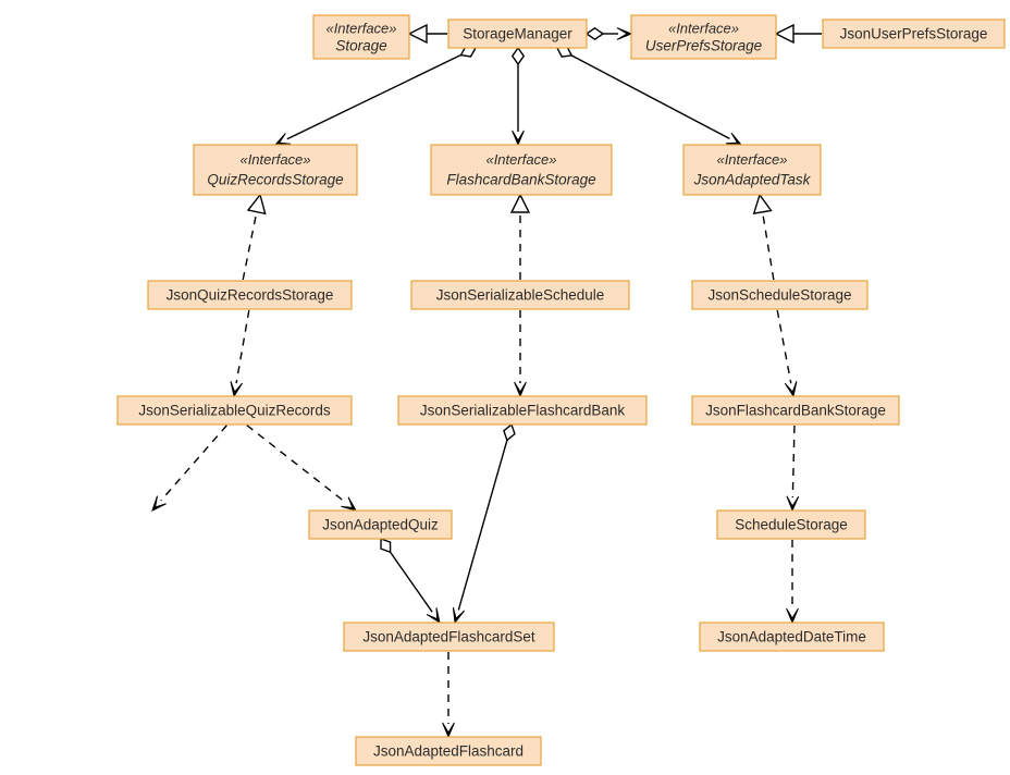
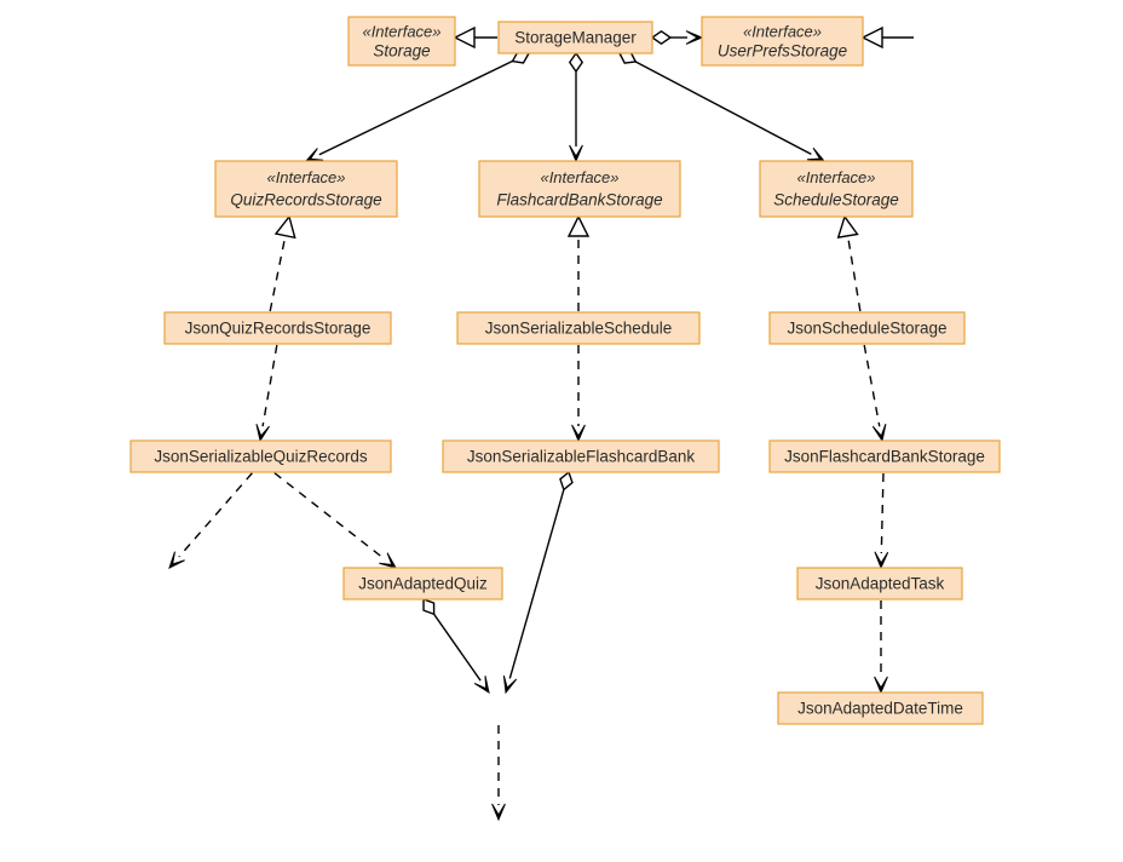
  «Interface»
  Storage
  StorageManager
  «Interface»
  UserPrefsStorage
- JsonUserPrefsStorage
  «Interface»
  QuizRecordsStorage
  «Interface»
  FlashcardBankStorage
  «Interface»
- JsonAdaptedTask
+ ScheduleStorage
  JsonQuizRecordsStorage
  JsonSerializableSchedule
  JsonScheduleStorage
  JsonSerializableQuizRecords
  JsonSerializableFlashcardBank
  JsonFlashcardBankStorage
  JsonAdaptedQuiz
- ScheduleStorage
+ JsonAdaptedTask
- JsonAdaptedFlashcardSet
  JsonAdaptedDateTime
- JsonAdaptedFlashcard
